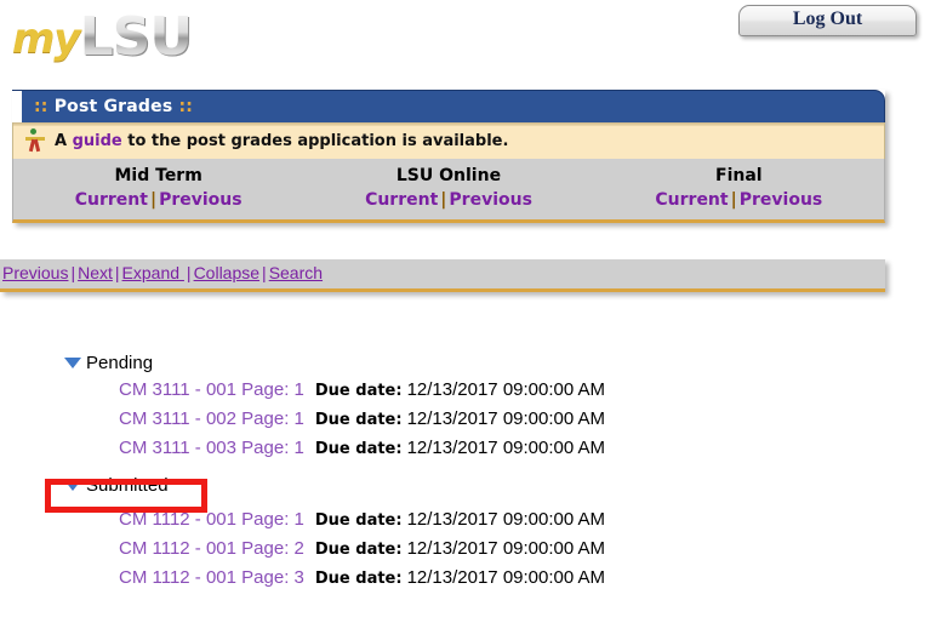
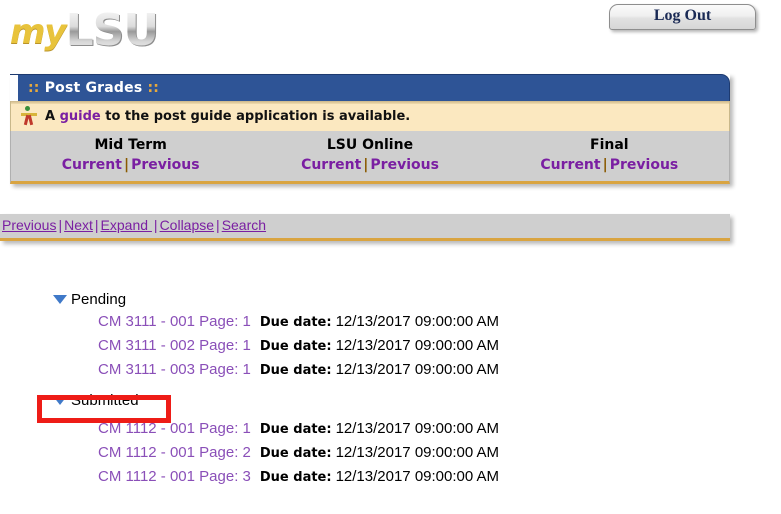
  myLSU
  Log Out
  :: Post Grades ::
- A guide to the post grades application is available.
+ A guide to the post guide application is available.
  Mid Term
  Current | Previous
  LSU Online
  Current | Previous
  Final
  Current | Previous
  Previous | Next | Expand | Collapse | Search
  Pending
  CM 3111 - 001 Page: 1 Due date: 12/13/2017 09:00:00 AM
  CM 3111 - 002 Page: 1 Due date: 12/13/2017 09:00:00 AM
  CM 3111 - 003 Page: 1 Due date: 12/13/2017 09:00:00 AM
  Submitted
  CM 1112 - 001 Page: 1 Due date: 12/13/2017 09:00:00 AM
  CM 1112 - 001 Page: 2 Due date: 12/13/2017 09:00:00 AM
  CM 1112 - 001 Page: 3 Due date: 12/13/2017 09:00:00 AM
